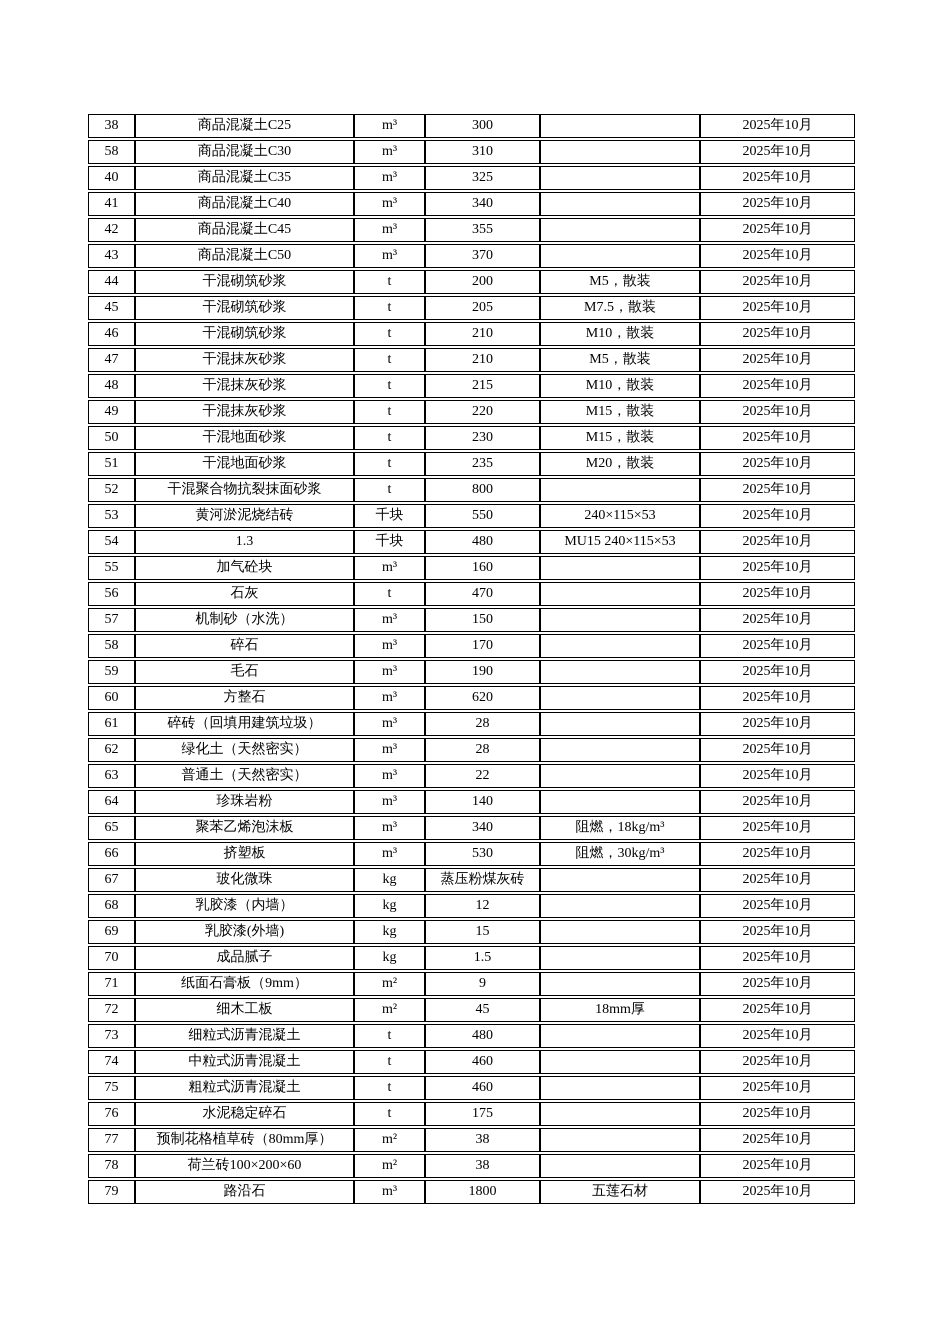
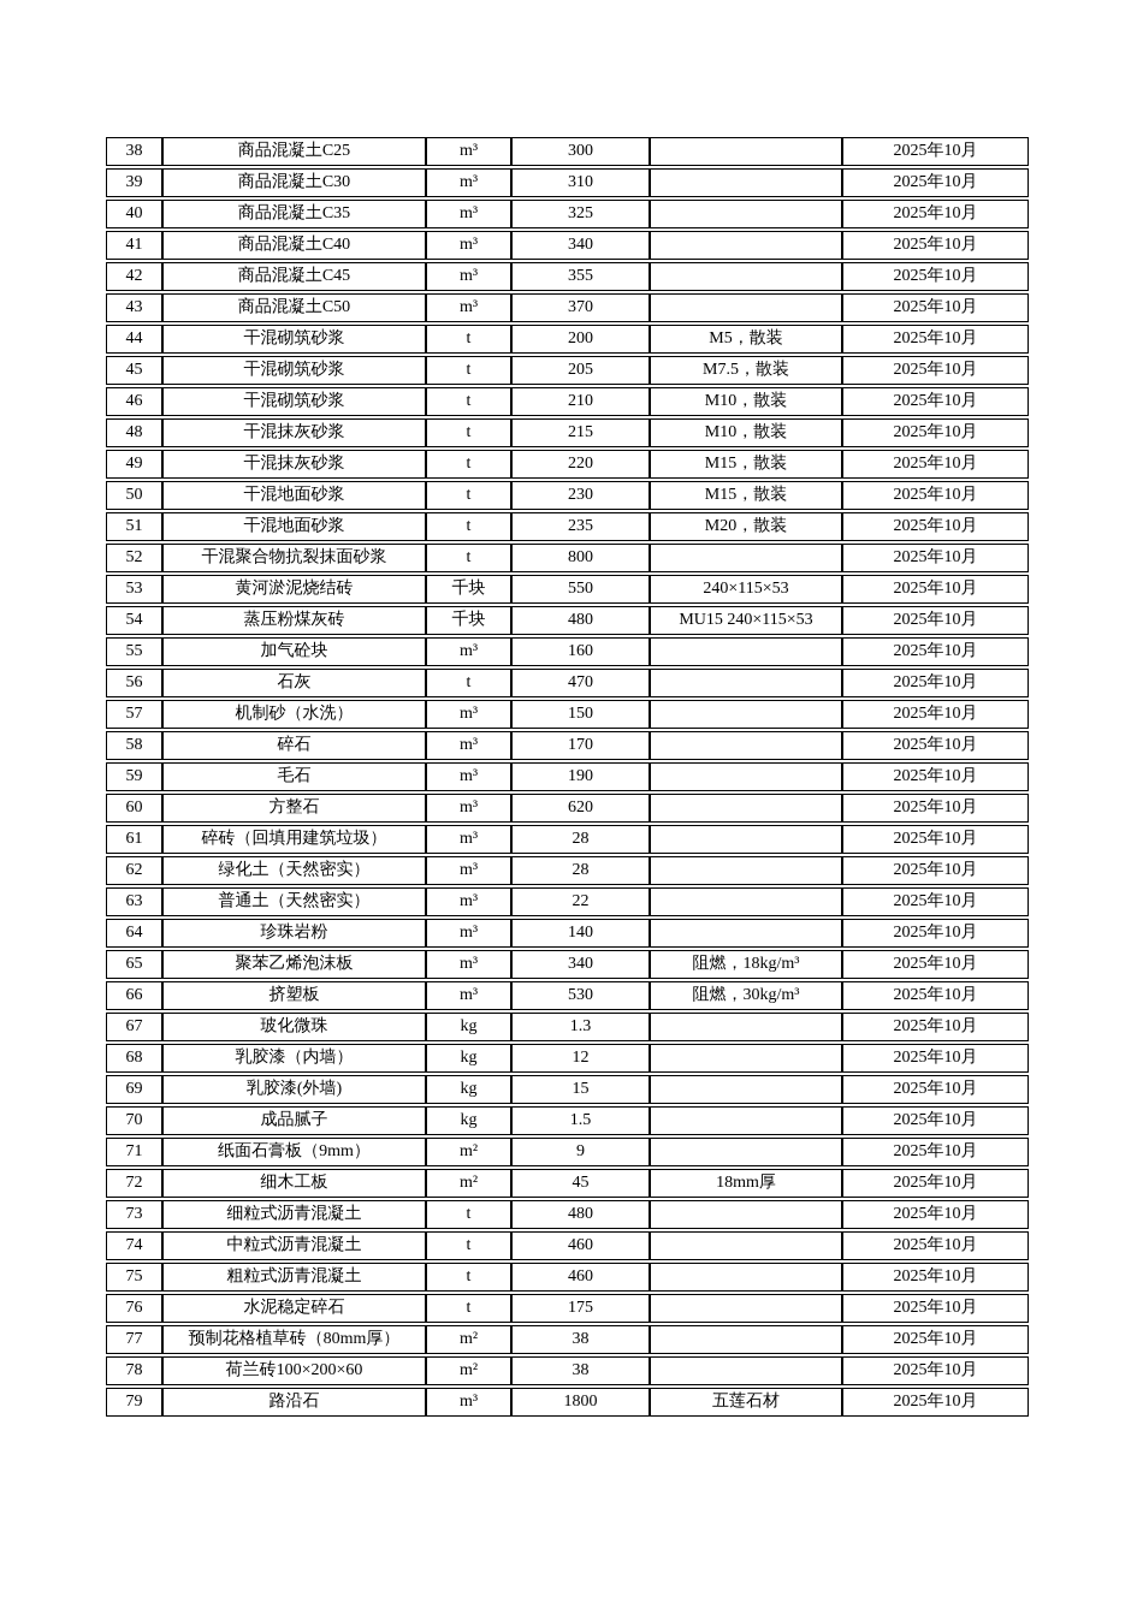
  38	商品混凝土C25	m³	300		2025年10月
- 58	商品混凝土C30	m³	310		2025年10月
+ 39	商品混凝土C30	m³	310		2025年10月
  40	商品混凝土C35	m³	325		2025年10月
  41	商品混凝土C40	m³	340		2025年10月
  42	商品混凝土C45	m³	355		2025年10月
  43	商品混凝土C50	m³	370		2025年10月
  44	干混砌筑砂浆	t	200	M5，散装	2025年10月
  45	干混砌筑砂浆	t	205	M7.5，散装	2025年10月
  46	干混砌筑砂浆	t	210	M10，散装	2025年10月
- 47	干混抹灰砂浆	t	210	M5，散装	2025年10月
  48	干混抹灰砂浆	t	215	M10，散装	2025年10月
  49	干混抹灰砂浆	t	220	M15，散装	2025年10月
  50	干混地面砂浆	t	230	M15，散装	2025年10月
  51	干混地面砂浆	t	235	M20，散装	2025年10月
  52	干混聚合物抗裂抹面砂浆	t	800		2025年10月
  53	黄河淤泥烧结砖	千块	550	240×115×53	2025年10月
- 54	1.3	千块	480	MU15 240×115×53	2025年10月
+ 54	蒸压粉煤灰砖	千块	480	MU15 240×115×53	2025年10月
  55	加气砼块	m³	160		2025年10月
  56	石灰	t	470		2025年10月
  57	机制砂（水洗）	m³	150		2025年10月
  58	碎石	m³	170		2025年10月
  59	毛石	m³	190		2025年10月
  60	方整石	m³	620		2025年10月
  61	碎砖（回填用建筑垃圾）	m³	28		2025年10月
  62	绿化土（天然密实）	m³	28		2025年10月
  63	普通土（天然密实）	m³	22		2025年10月
  64	珍珠岩粉	m³	140		2025年10月
  65	聚苯乙烯泡沫板	m³	340	阻燃，18kg/m³	2025年10月
  66	挤塑板	m³	530	阻燃，30kg/m³	2025年10月
- 67	玻化微珠	kg	蒸压粉煤灰砖		2025年10月
+ 67	玻化微珠	kg	1.3		2025年10月
  68	乳胶漆（内墙）	kg	12		2025年10月
  69	乳胶漆(外墙)	kg	15		2025年10月
  70	成品腻子	kg	1.5		2025年10月
  71	纸面石膏板（9mm）	m²	9		2025年10月
  72	细木工板	m²	45	18mm厚	2025年10月
  73	细粒式沥青混凝土	t	480		2025年10月
  74	中粒式沥青混凝土	t	460		2025年10月
  75	粗粒式沥青混凝土	t	460		2025年10月
  76	水泥稳定碎石	t	175		2025年10月
  77	预制花格植草砖（80mm厚）	m²	38		2025年10月
  78	荷兰砖100×200×60	m²	38		2025年10月
  79	路沿石	m³	1800	五莲石材	2025年10月
